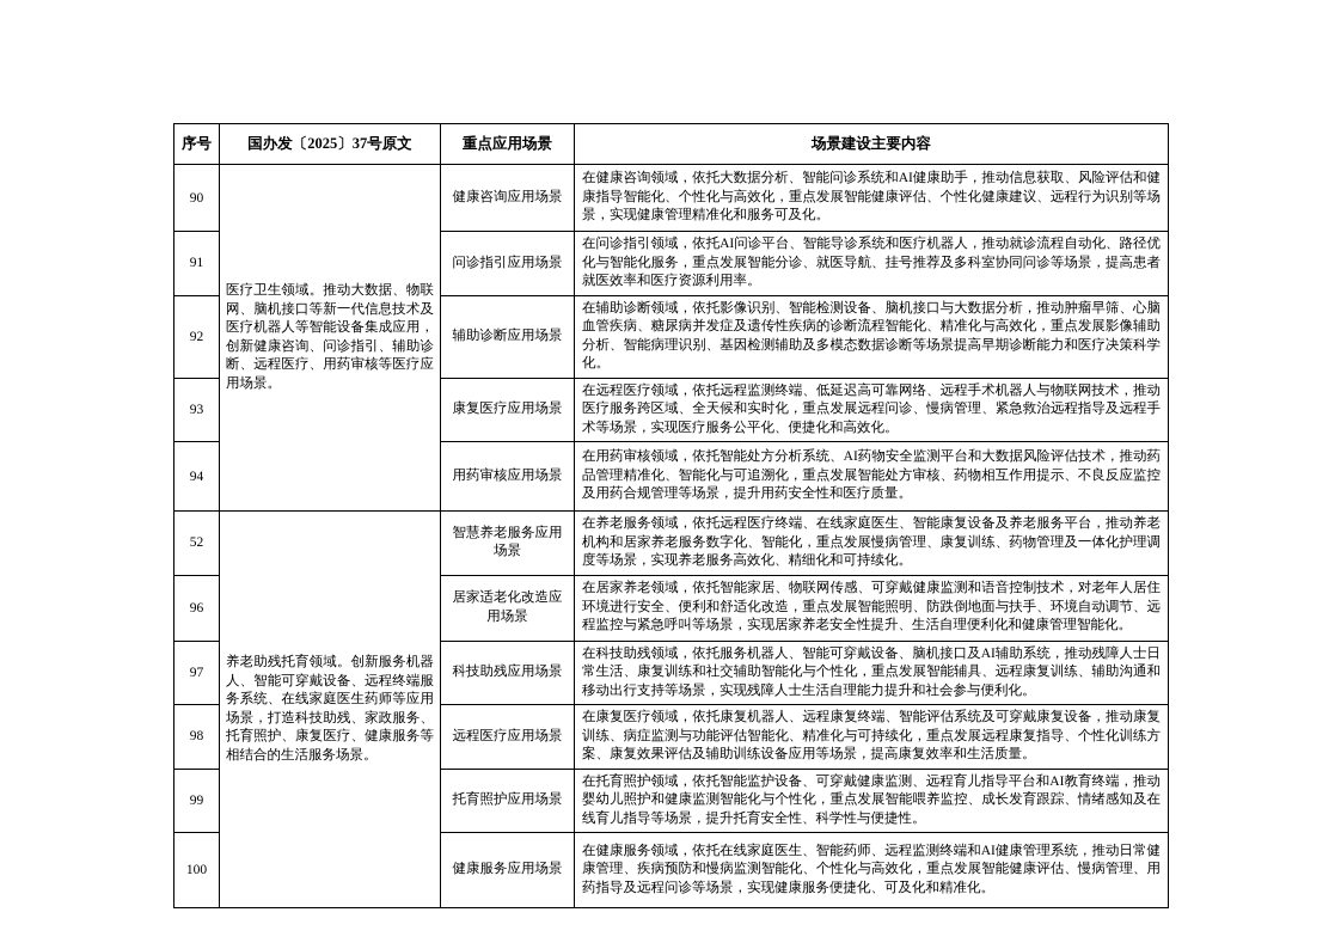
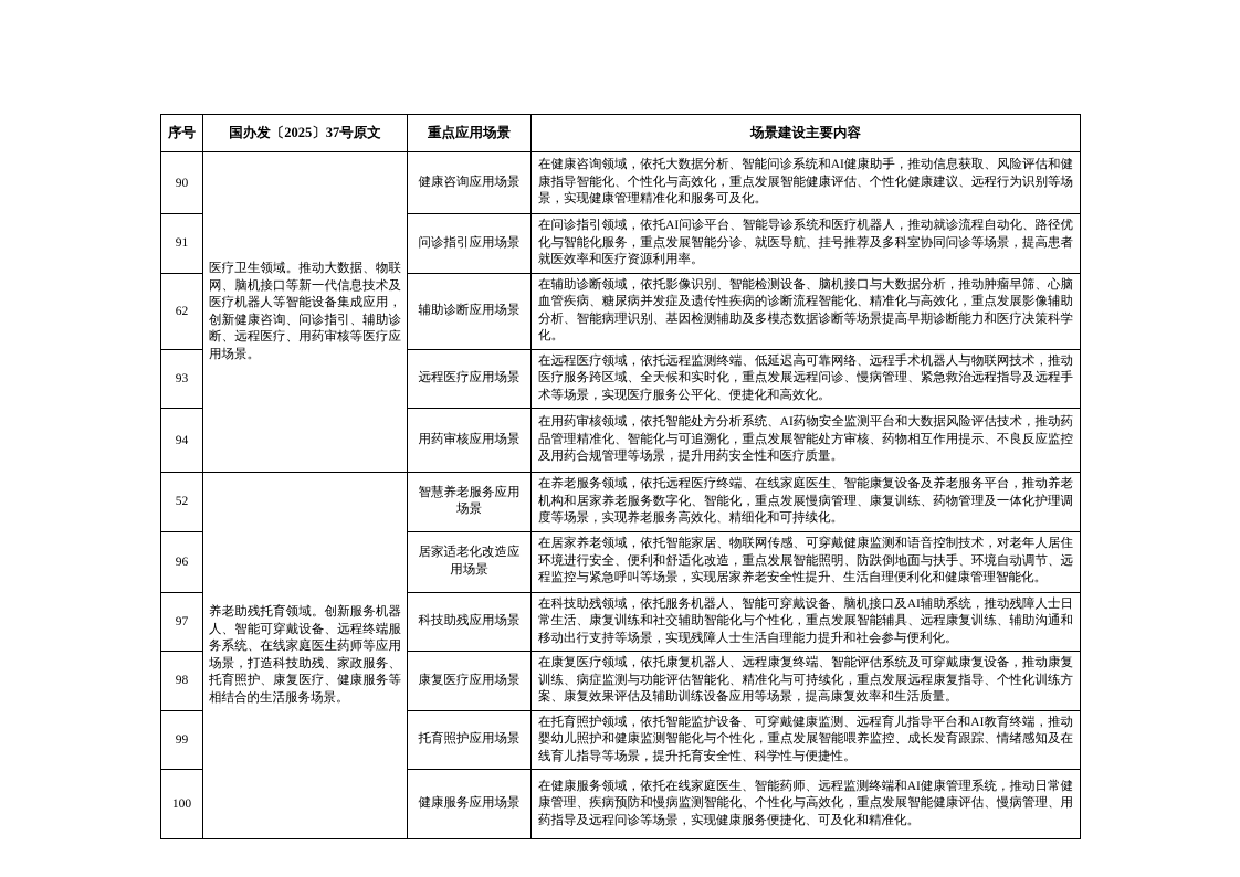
  序号	国办发〔2025〕37号原文	重点应用场景	场景建设主要内容
  90	医疗卫生领域。推动大数据、物联网、脑机接口等新一代信息技术及医疗机器人等智能设备集成应用，创新健康咨询、问诊指引、辅助诊断、远程医疗、用药审核等医疗应用场景。	健康咨询应用场景	在健康咨询领域，依托大数据分析、智能问诊系统和AI健康助手，推动信息获取、风险评估和健康指导智能化、个性化与高效化，重点发展智能健康评估、个性化健康建议、远程行为识别等场景，实现健康管理精准化和服务可及化。
  91	问诊指引应用场景	在问诊指引领域，依托AI问诊平台、智能导诊系统和医疗机器人，推动就诊流程自动化、路径优化与智能化服务，重点发展智能分诊、就医导航、挂号推荐及多科室协同问诊等场景，提高患者就医效率和医疗资源利用率。
- 92	辅助诊断应用场景	在辅助诊断领域，依托影像识别、智能检测设备、脑机接口与大数据分析，推动肿瘤早筛、心脑血管疾病、糖尿病并发症及遗传性疾病的诊断流程智能化、精准化与高效化，重点发展影像辅助分析、智能病理识别、基因检测辅助及多模态数据诊断等场景提高早期诊断能力和医疗决策科学化。
+ 62	辅助诊断应用场景	在辅助诊断领域，依托影像识别、智能检测设备、脑机接口与大数据分析，推动肿瘤早筛、心脑血管疾病、糖尿病并发症及遗传性疾病的诊断流程智能化、精准化与高效化，重点发展影像辅助分析、智能病理识别、基因检测辅助及多模态数据诊断等场景提高早期诊断能力和医疗决策科学化。
- 93	康复医疗应用场景	在远程医疗领域，依托远程监测终端、低延迟高可靠网络、远程手术机器人与物联网技术，推动医疗服务跨区域、全天候和实时化，重点发展远程问诊、慢病管理、紧急救治远程指导及远程手术等场景，实现医疗服务公平化、便捷化和高效化。
+ 93	远程医疗应用场景	在远程医疗领域，依托远程监测终端、低延迟高可靠网络、远程手术机器人与物联网技术，推动医疗服务跨区域、全天候和实时化，重点发展远程问诊、慢病管理、紧急救治远程指导及远程手术等场景，实现医疗服务公平化、便捷化和高效化。
  94	用药审核应用场景	在用药审核领域，依托智能处方分析系统、AI药物安全监测平台和大数据风险评估技术，推动药品管理精准化、智能化与可追溯化，重点发展智能处方审核、药物相互作用提示、不良反应监控及用药合规管理等场景，提升用药安全性和医疗质量。
  52	养老助残托育领域。创新服务机器人、智能可穿戴设备、远程终端服务系统、在线家庭医生药师等应用场景，打造科技助残、家政服务、托育照护、康复医疗、健康服务等相结合的生活服务场景。	智慧养老服务应用场景	在养老服务领域，依托远程医疗终端、在线家庭医生、智能康复设备及养老服务平台，推动养老机构和居家养老服务数字化、智能化，重点发展慢病管理、康复训练、药物管理及一体化护理调度等场景，实现养老服务高效化、精细化和可持续化。
  96	居家适老化改造应用场景	在居家养老领域，依托智能家居、物联网传感、可穿戴健康监测和语音控制技术，对老年人居住环境进行安全、便利和舒适化改造，重点发展智能照明、防跌倒地面与扶手、环境自动调节、远程监控与紧急呼叫等场景，实现居家养老安全性提升、生活自理便利化和健康管理智能化。
  97	科技助残应用场景	在科技助残领域，依托服务机器人、智能可穿戴设备、脑机接口及AI辅助系统，推动残障人士日常生活、康复训练和社交辅助智能化与个性化，重点发展智能辅具、远程康复训练、辅助沟通和移动出行支持等场景，实现残障人士生活自理能力提升和社会参与便利化。
- 98	远程医疗应用场景	在康复医疗领域，依托康复机器人、远程康复终端、智能评估系统及可穿戴康复设备，推动康复训练、病症监测与功能评估智能化、精准化与可持续化，重点发展远程康复指导、个性化训练方案、康复效果评估及辅助训练设备应用等场景，提高康复效率和生活质量。
+ 98	康复医疗应用场景	在康复医疗领域，依托康复机器人、远程康复终端、智能评估系统及可穿戴康复设备，推动康复训练、病症监测与功能评估智能化、精准化与可持续化，重点发展远程康复指导、个性化训练方案、康复效果评估及辅助训练设备应用等场景，提高康复效率和生活质量。
  99	托育照护应用场景	在托育照护领域，依托智能监护设备、可穿戴健康监测、远程育儿指导平台和AI教育终端，推动婴幼儿照护和健康监测智能化与个性化，重点发展智能喂养监控、成长发育跟踪、情绪感知及在线育儿指导等场景，提升托育安全性、科学性与便捷性。
  100	健康服务应用场景	在健康服务领域，依托在线家庭医生、智能药师、远程监测终端和AI健康管理系统，推动日常健康管理、疾病预防和慢病监测智能化、个性化与高效化，重点发展智能健康评估、慢病管理、用药指导及远程问诊等场景，实现健康服务便捷化、可及化和精准化。
